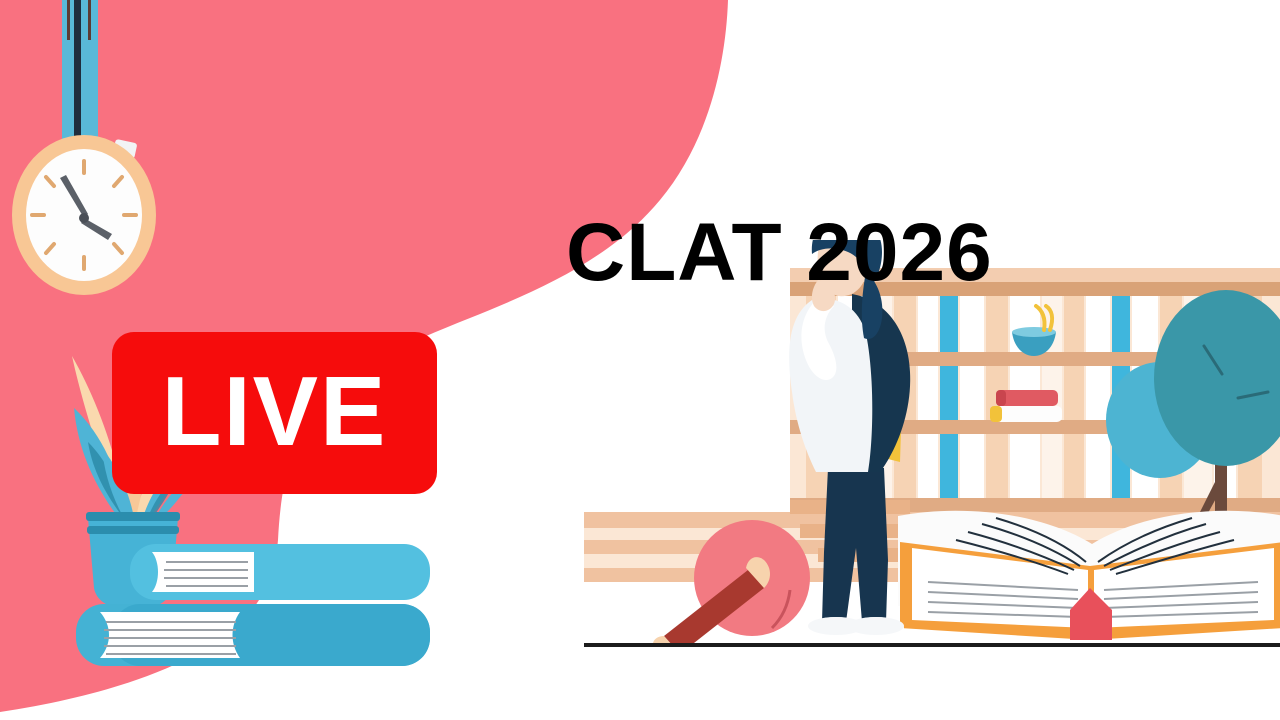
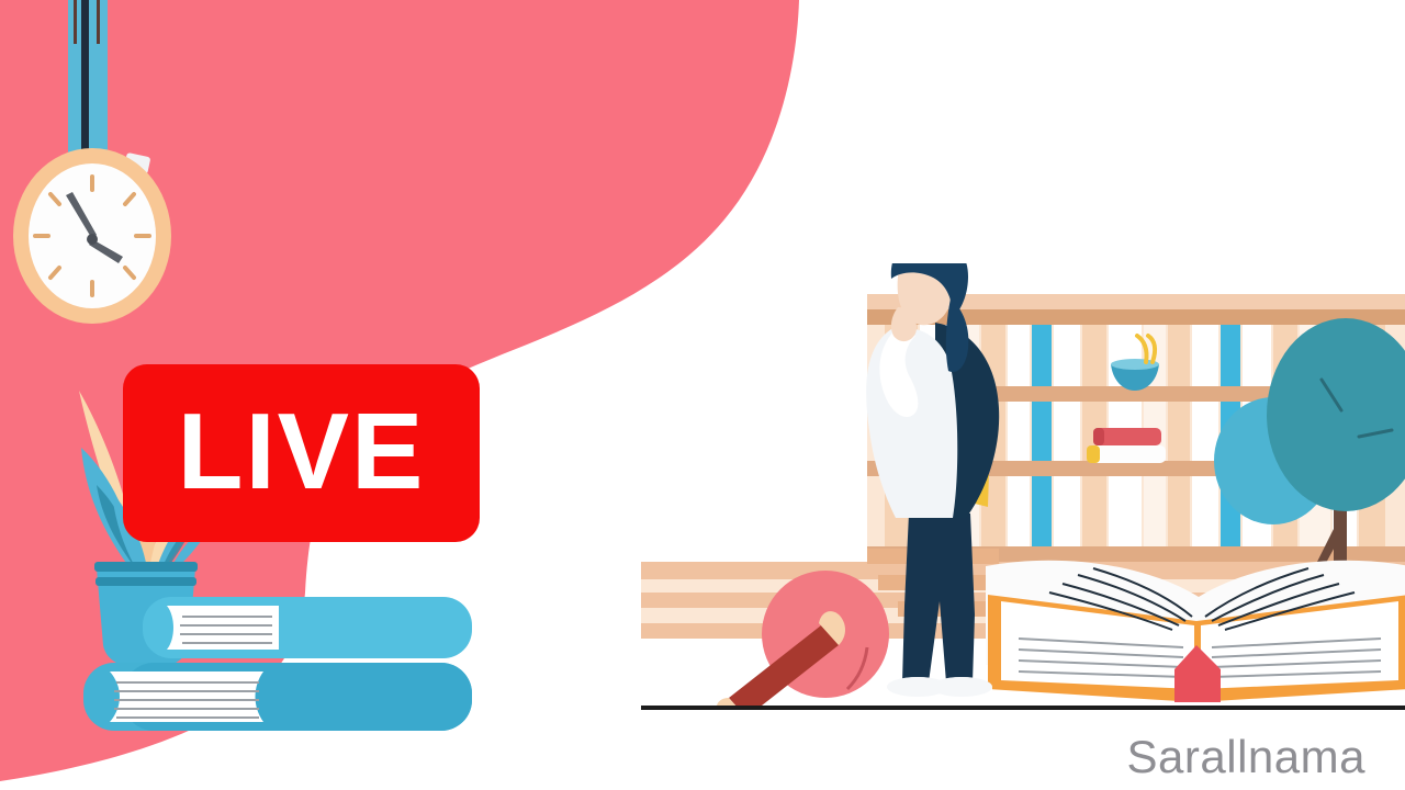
- CLAT 2026
  LIVE
+ Sarallnama
